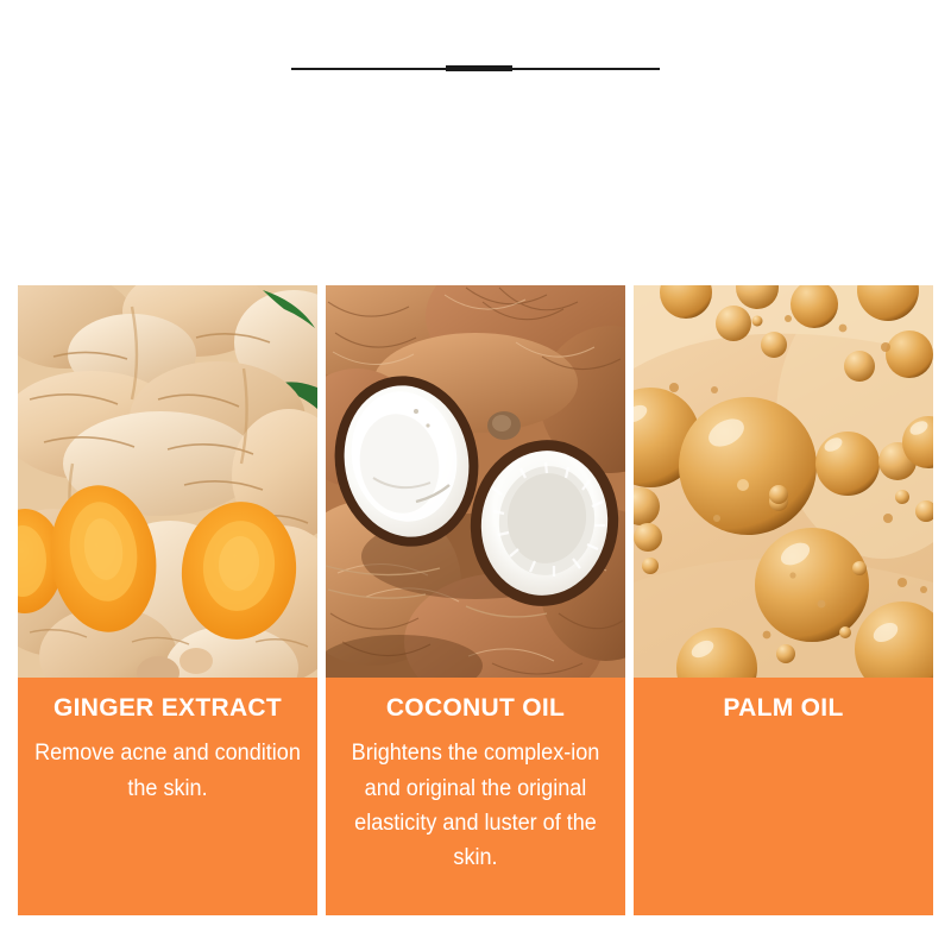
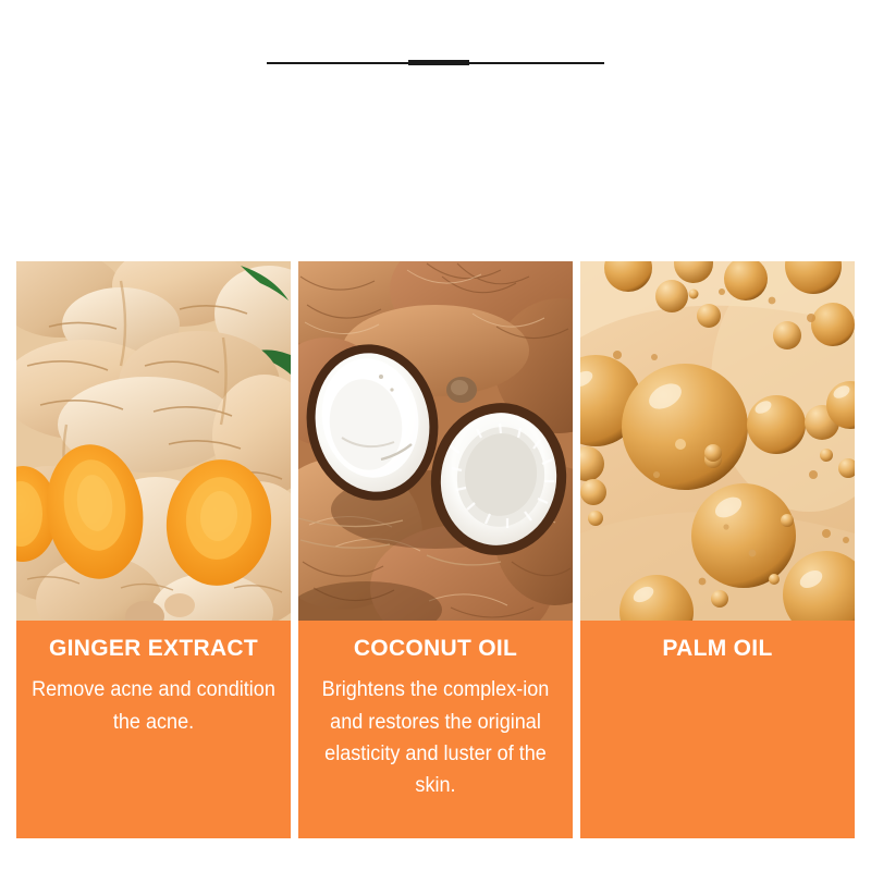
  GINGER EXTRACT
- Remove acne and condition the skin.
+ Remove acne and condition the acne.
  COCONUT OIL
- Brightens the complex-ion and original the original elasticity and luster of the skin.
+ Brightens the complex-ion and restores the original elasticity and luster of the skin.
  PALM OIL
